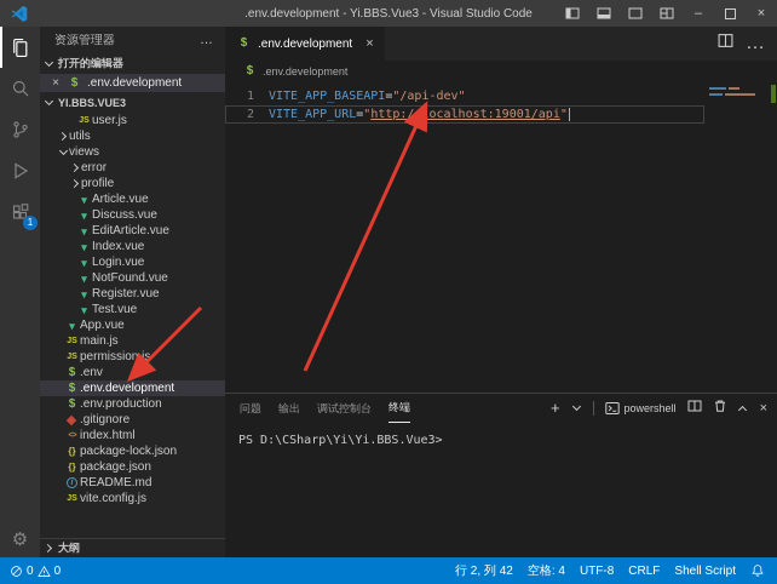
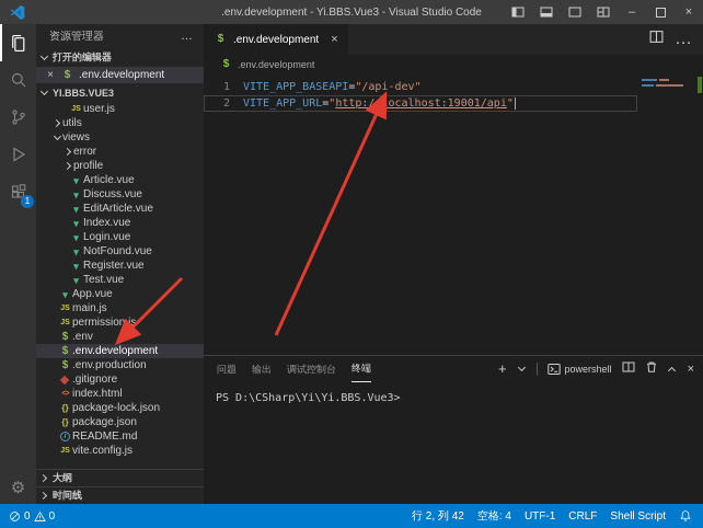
  .env.development - Yi.BBS.Vue3 - Visual Studio Code
  –
  ×
  1
  ⚙
  资源管理器
  …
  打开的编辑器
  ×
  $
  .env.development
  YI.BBS.VUE3
  user.js
  utils
  views
  error
  profile
  ▾
  Article.vue
  ▾
  Discuss.vue
  ▾
  EditArticle.vue
  ▾
  Index.vue
  ▾
  Login.vue
  ▾
  NotFound.vue
  ▾
  Register.vue
  ▾
  Test.vue
  ▾
  App.vue
  main.js
  permission.js
  $
  .env
  $
  .env.development
  $
  .env.production
  .gitignore
  index.html
  {}
  package-lock.json
  {}
  package.json
  README.md
  vite.config.js
  大纲
+ 时间线
  $
  .env.development
  ×
  …
  $
  .env.development
  1
  VITE_APP_BASEAPI
  =
  "/api-dev"
  2
  VITE_APP_URL
  =
  "
  http://localhost:19001/api
  "
  问题
  输出
  调试控制台
  终端
  +
  powershell
  ×
  PS D:\CSharp\Yi\Yi.BBS.Vue3>
  0
  0
  行 2, 列 42
  空格: 4
- UTF-8
+ UTF-1
  CRLF
  Shell Script
